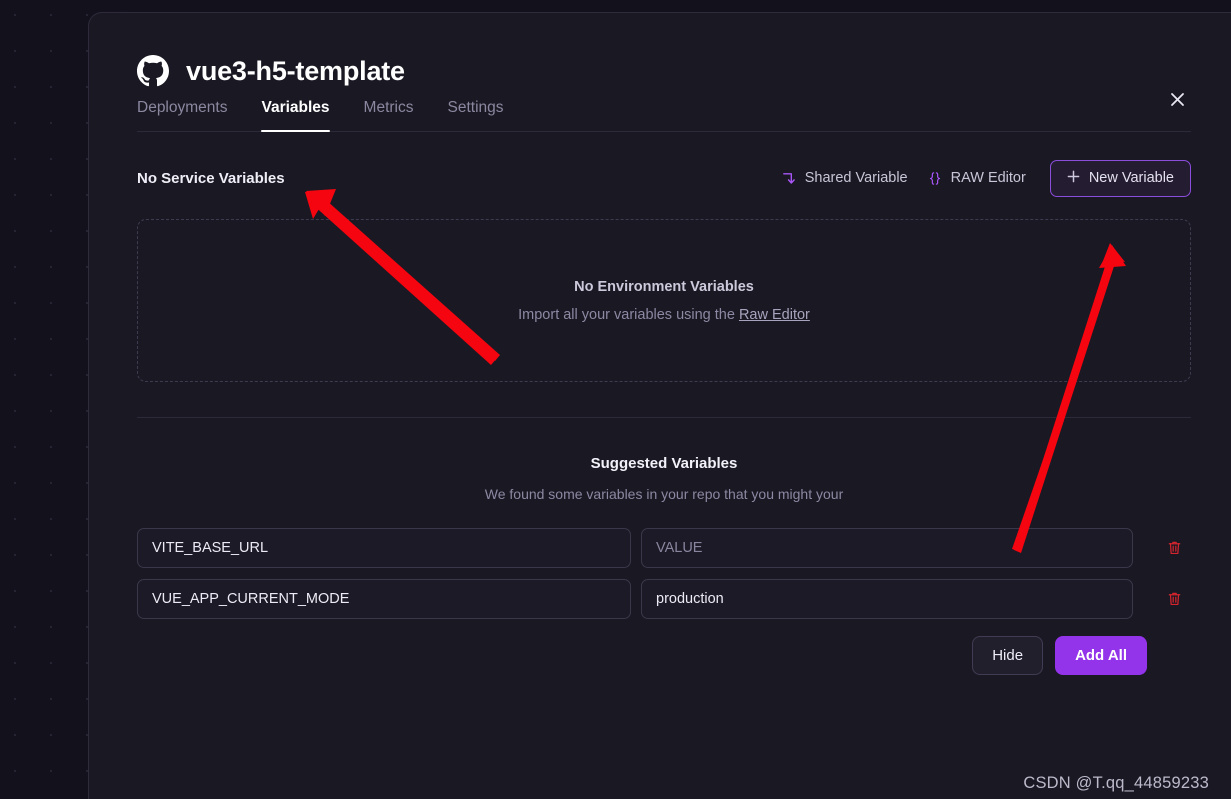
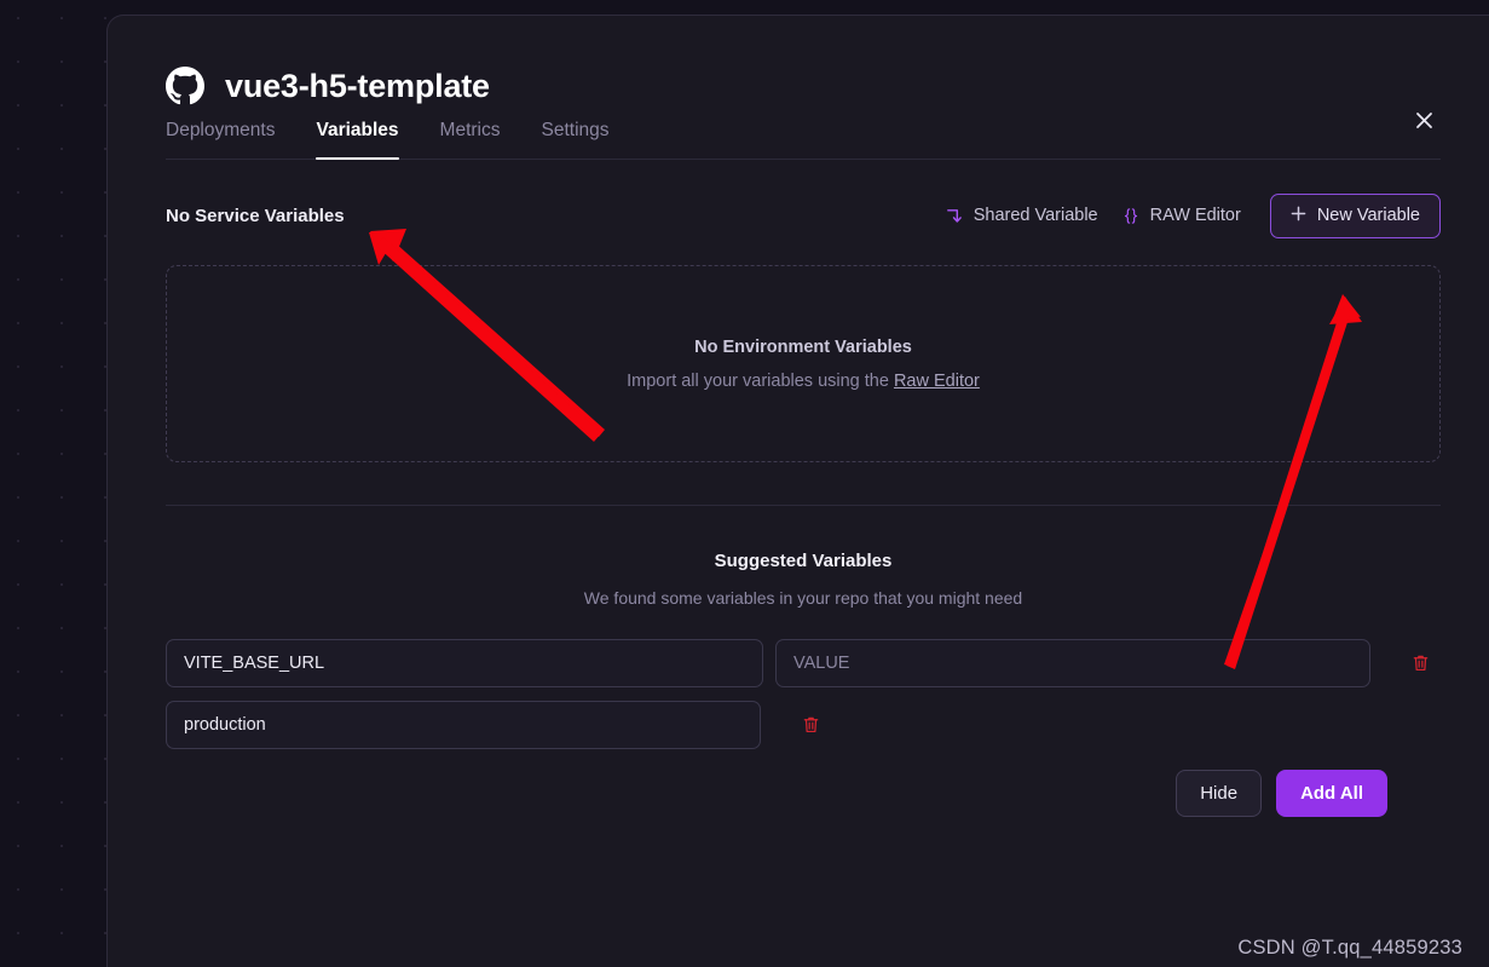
  vue3-h5-template
  Deployments
  Variables
  Metrics
  Settings
  No Service Variables
  Shared Variable
  RAW Editor
  New Variable
  No Environment Variables
  Import all your variables using the Raw Editor
  Suggested Variables
- We found some variables in your repo that you might your
+ We found some variables in your repo that you might need
  VITE_BASE_URL
  VALUE
- VUE_APP_CURRENT_MODE
  production
  Hide
  Add All
  CSDN @T.qq_44859233
